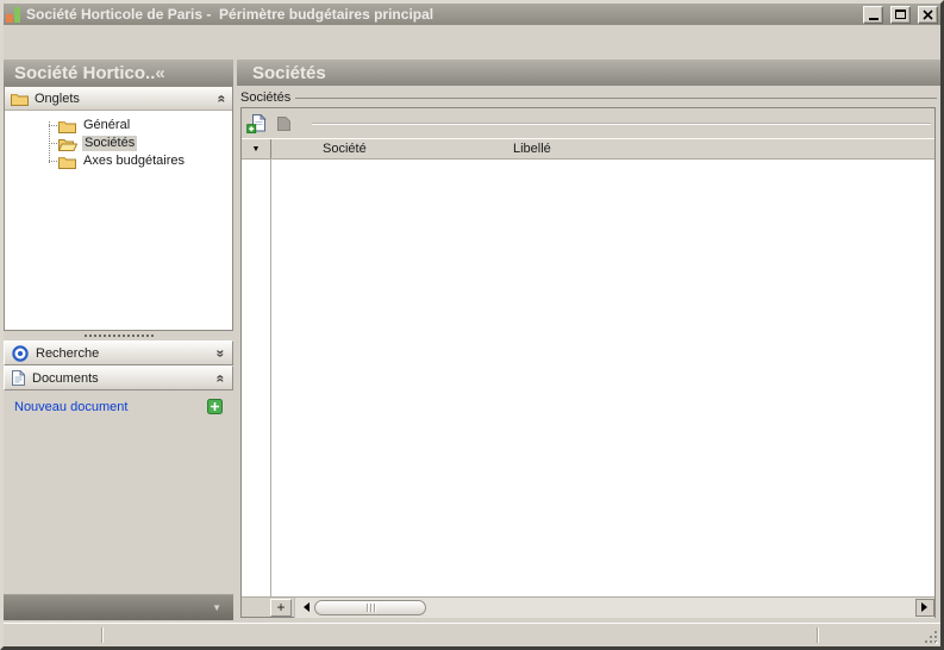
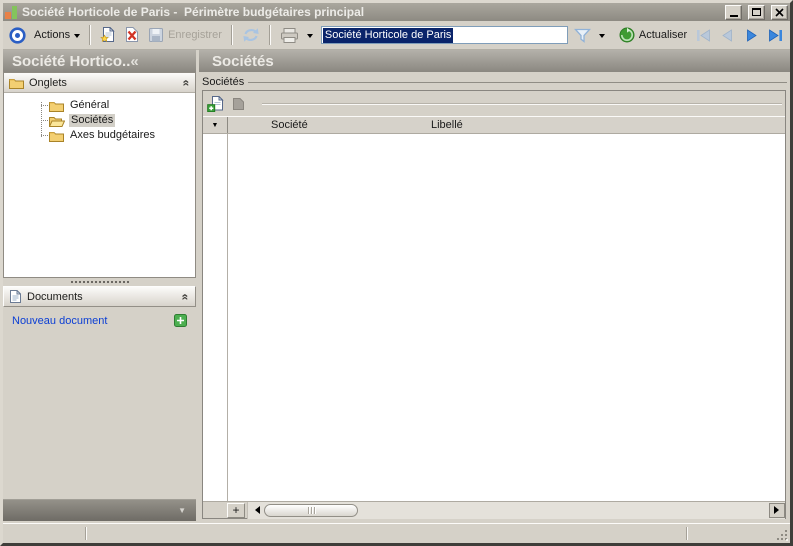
  Société Horticole de Paris - Périmètre budgétaires principal
+ Actions
+ Enregistrer
+ Société Horticole de Paris
+ Actualiser
  Société Hortico..
  «
  Sociétés
  Onglets
  Général
  Sociétés
  Axes budgétaires
- Recherche
  Documents
  Nouveau document
  ▼
  Sociétés
  Société
  Libellé
  +
